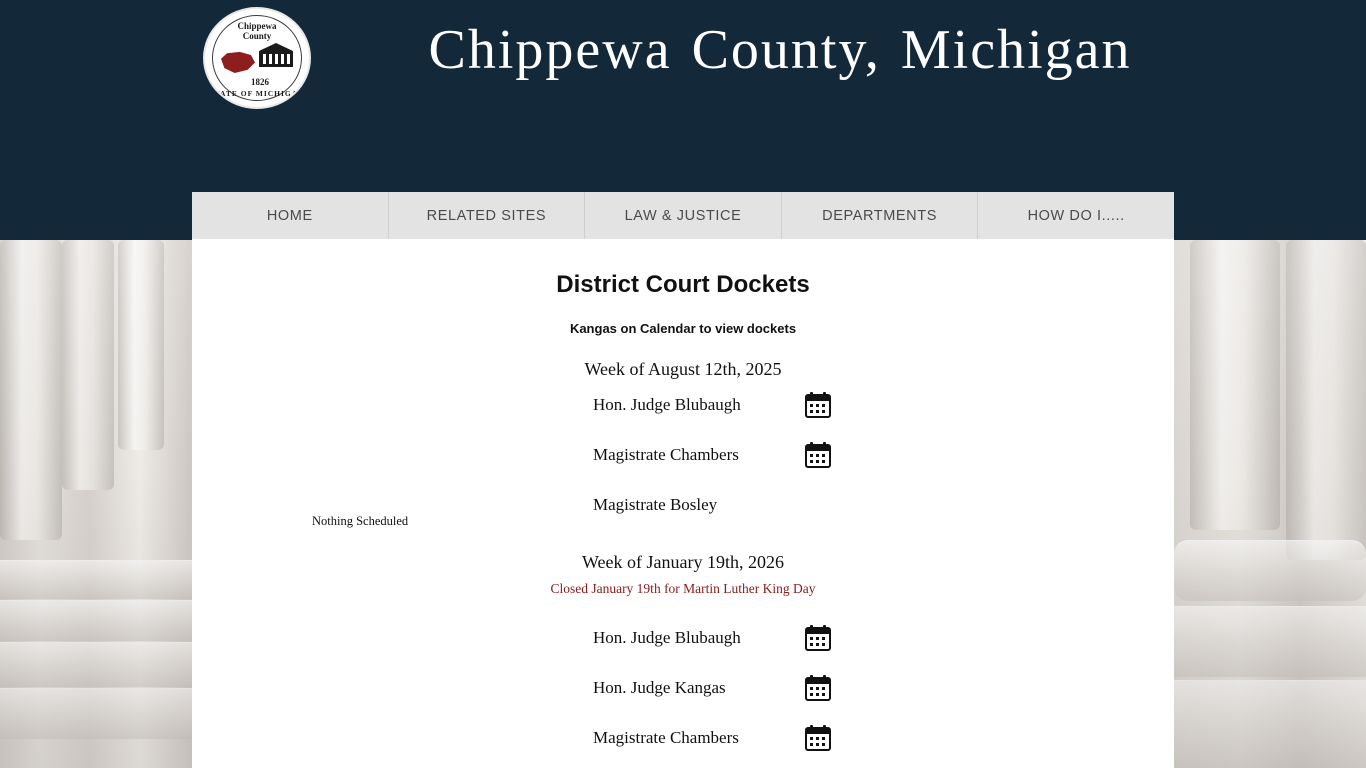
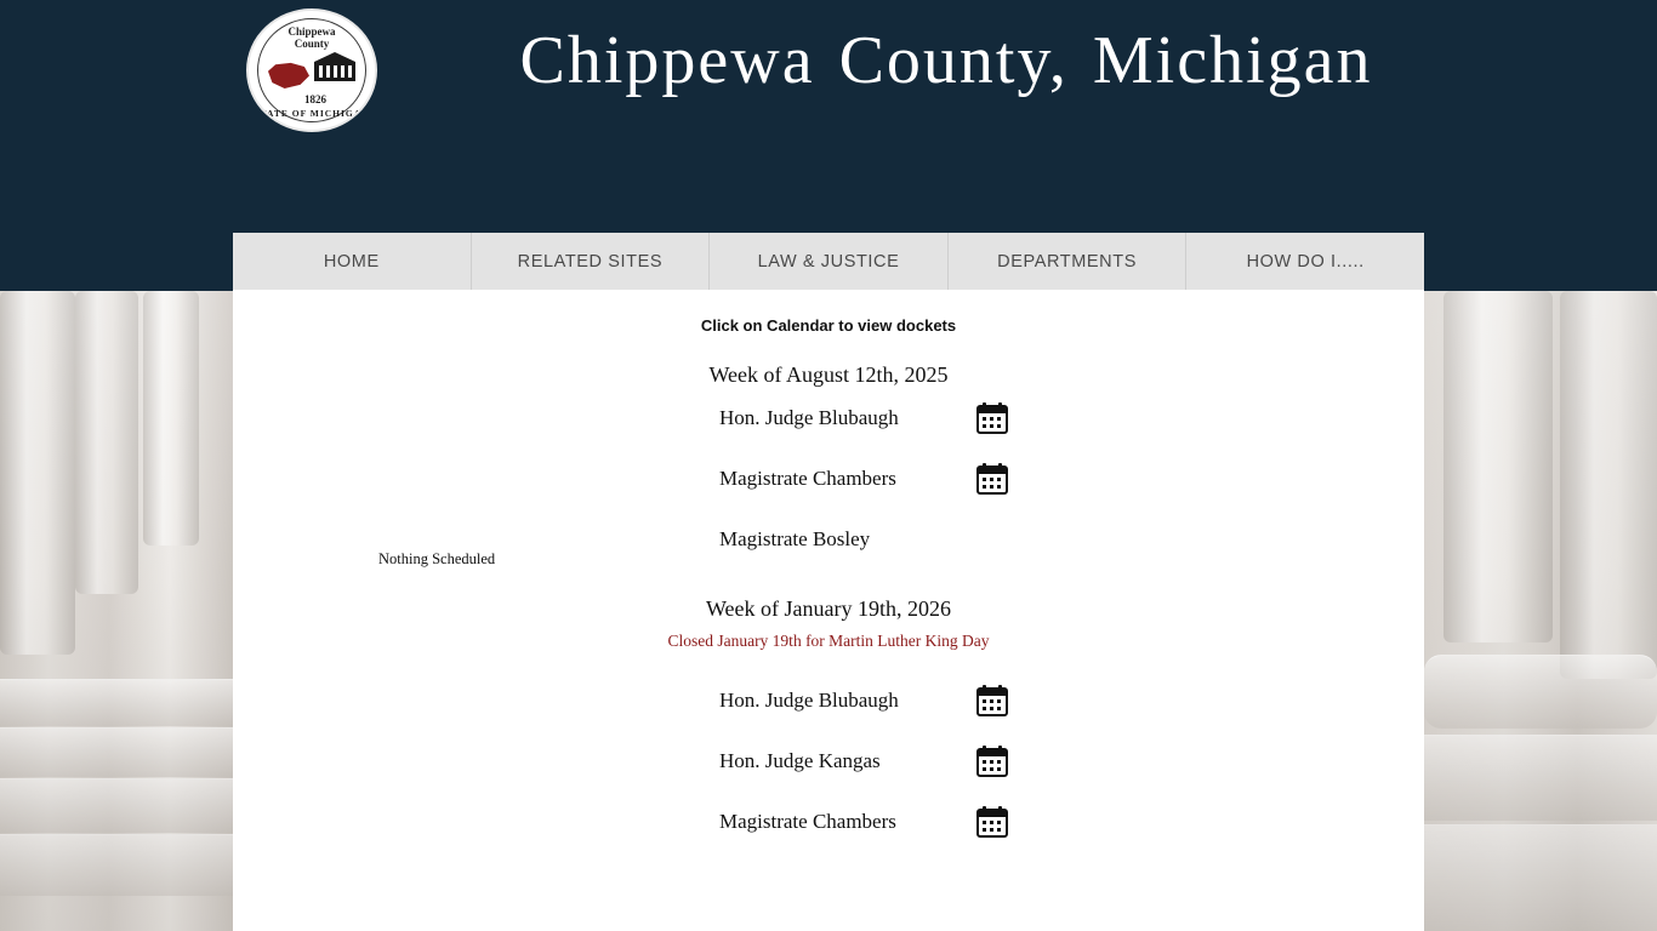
  Chippewa
  County
  1826
  STATE OF MICHIGAN
  Chippewa County, Michigan
  HOME
  RELATED SITES
  LAW & JUSTICE
  DEPARTMENTS
  HOW DO I.....
- District Court Dockets
- Kangas on Calendar to view dockets
+ Click on Calendar to view dockets
  Week of August 12th, 2025
  Hon. Judge Blubaugh
  Magistrate Chambers
  Magistrate Bosley
  Nothing Scheduled
  Week of January 19th, 2026
  Closed January 19th for Martin Luther King Day
  Hon. Judge Blubaugh
  Hon. Judge Kangas
  Magistrate Chambers
